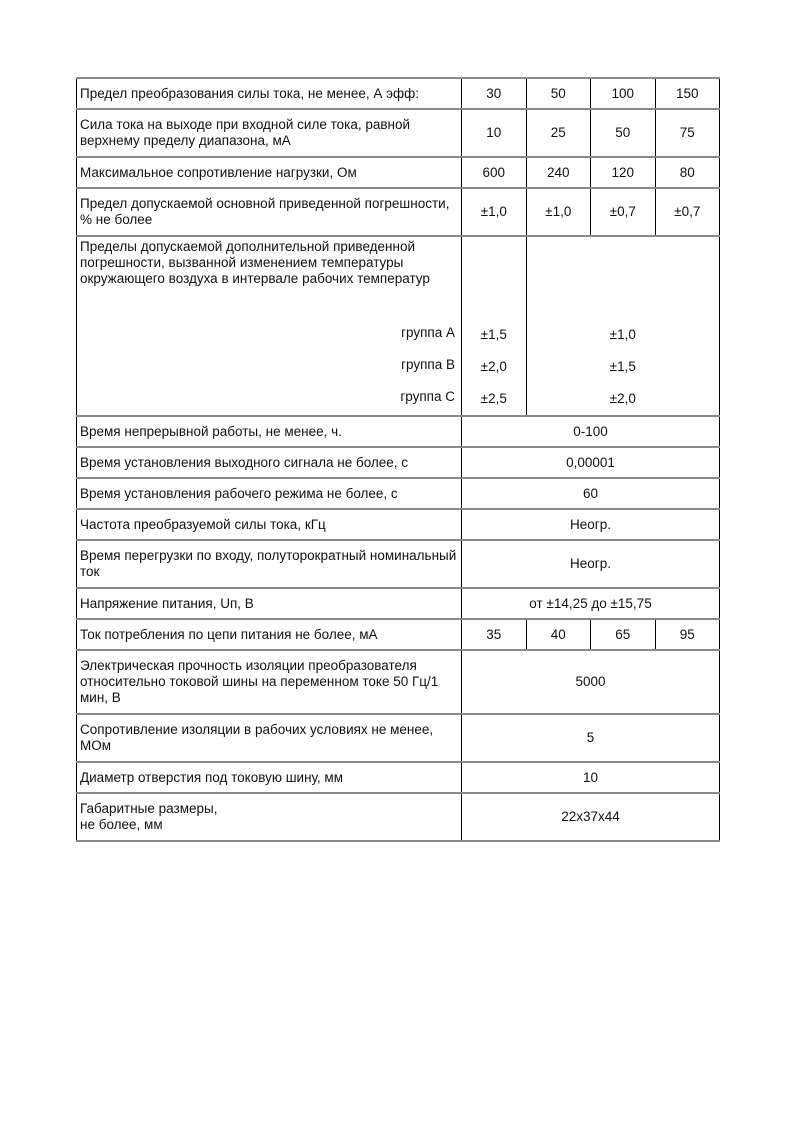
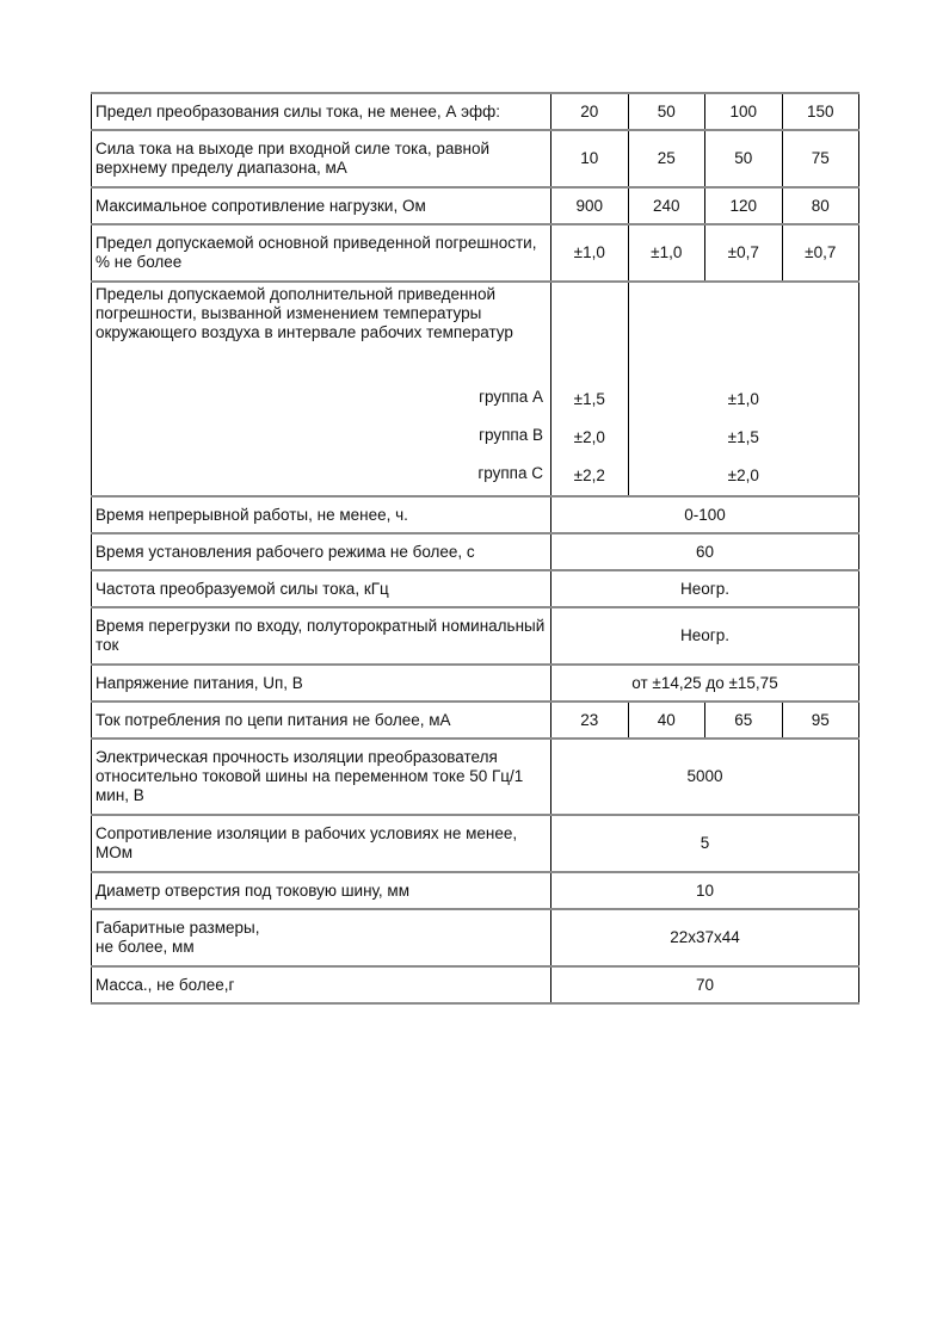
- Предел преобразования силы тока, не менее, А эфф:	30	50	100	150
+ Предел преобразования силы тока, не менее, А эфф:	20	50	100	150
  Сила тока на выходе при входной силе тока, равной верхнему пределу диапазона, мА	10	25	50	75
- Максимальное сопротивление нагрузки, Ом	600	240	120	80
+ Максимальное сопротивление нагрузки, Ом	900	240	120	80
  Предел допускаемой основной приведенной погрешности, % не более	±1,0	±1,0	±0,7	±0,7
- Пределы допускаемой дополнительной приведенной погрешности, вызванной изменением температуры окружающего воздуха в интервале рабочих температур группа А группа В группа С	±1,5 ±2,0 ±2,5	±1,0 ±1,5 ±2,0
+ Пределы допускаемой дополнительной приведенной погрешности, вызванной изменением температуры окружающего воздуха в интервале рабочих температур группа А группа В группа С	±1,5 ±2,0 ±2,2	±1,0 ±1,5 ±2,0
  Время непрерывной работы, не менее, ч.	0-100
- Время установления выходного сигнала не более, с	0,00001
  Время установления рабочего режима не более, с	60
  Частота преобразуемой силы тока, кГц	Неогр.
  Время перегрузки по входу, полуторократный номинальный ток	Неогр.
  Напряжение питания, Uп, В	от ±14,25 до ±15,75
- Ток потребления по цепи питания не более, мА	35	40	65	95
+ Ток потребления по цепи питания не более, мА	23	40	65	95
  Электрическая прочность изоляции преобразователя относительно токовой шины на переменном токе 50 Гц/1 мин, В	5000
  Сопротивление изоляции в рабочих условиях не менее, МОм	5
  Диаметр отверстия под токовую шину, мм	10
  Габаритные размеры, не более, мм	22х37х44
+ Масса., не более,г	70
